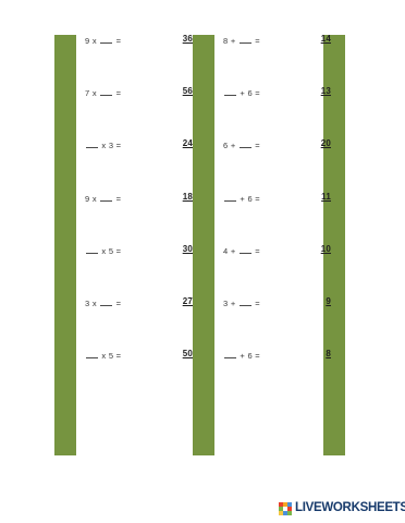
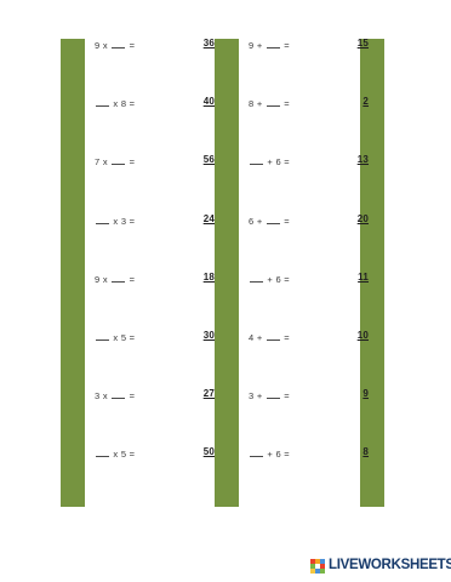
  9 x =
  36
+ x 8 =
+ 40
  7 x =
  56
  x 3 =
  24
  9 x =
  18
  x 5 =
  30
  3 x =
  27
  x 5 =
  50
+ 9 + =
+ 15
  8 + =
- 14
+ 2
  + 6 =
  13
  6 + =
  20
  + 6 =
  11
  4 + =
  10
  3 + =
  9
  + 6 =
  8
  LIVEWORKSHEETS
